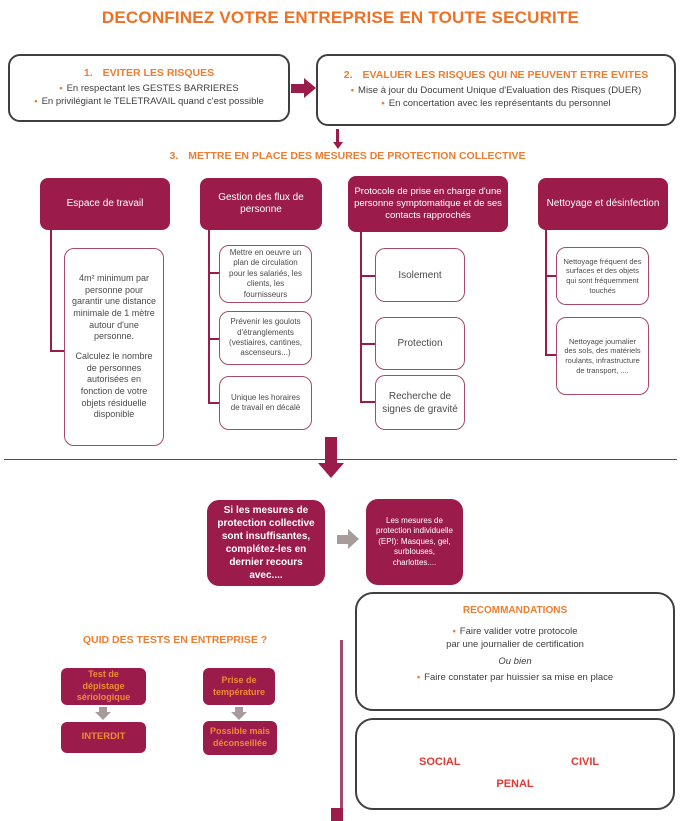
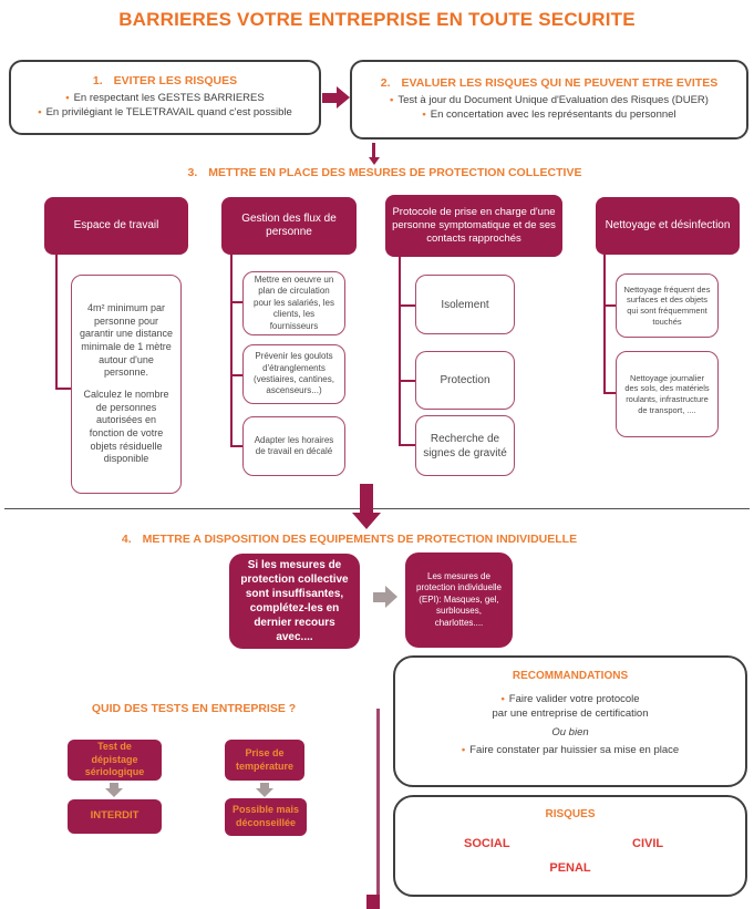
- DECONFINEZ VOTRE ENTREPRISE EN TOUTE SECURITE
+ BARRIERES VOTRE ENTREPRISE EN TOUTE SECURITE
  1. EVITER LES RISQUES
  En respectant les GESTES BARRIERES
  En privilégiant le TELETRAVAIL quand c'est possible
  2. EVALUER LES RISQUES QUI NE PEUVENT ETRE EVITES
- Mise à jour du Document Unique d'Evaluation des Risques (DUER)
+ Test à jour du Document Unique d'Evaluation des Risques (DUER)
  En concertation avec les représentants du personnel
  3. METTRE EN PLACE DES MESURES DE PROTECTION COLLECTIVE
  Espace de travail
  Gestion des flux de personne
  Protocole de prise en charge d'une personne symptomatique et de ses contacts rapprochés
  Nettoyage et désinfection
  4m² minimum par personne pour garantir une distance minimale de 1 mètre autour d'une personne.
  Calculez le nombre de personnes autorisées en fonction de votre objets résiduelle disponible
  Mettre en oeuvre un plan de circulation pour les salariés, les clients, les fournisseurs
  Prévenir les goulots d'étranglements (vestiaires, cantines, ascenseurs...)
- Unique les horaires de travail en décalé
+ Adapter les horaires de travail en décalé
  Isolement
  Protection
  Recherche de signes de gravité
  Nettoyage fréquent des surfaces et des objets qui sont fréquemment touchés
  Nettoyage journalier des sols, des matériels roulants, infrastructure de transport, ....
+ 4. METTRE A DISPOSITION DES EQUIPEMENTS DE PROTECTION INDIVIDUELLE
  Si les mesures de protection collective sont insuffisantes, complétez-les en dernier recours avec....
  Les mesures de protection individuelle (EPI): Masques, gel, surblouses, charlottes....
  RECOMMANDATIONS
  Faire valider votre protocole
- par une journalier de certification
+ par une entreprise de certification
  Ou bien
  Faire constater par huissier sa mise en place
  QUID DES TESTS EN ENTREPRISE ?
  Test de dépistage sériologique
  INTERDIT
  Prise de température
  Possible mais déconseillée
+ RISQUES
  SOCIAL
  CIVIL
  PENAL
